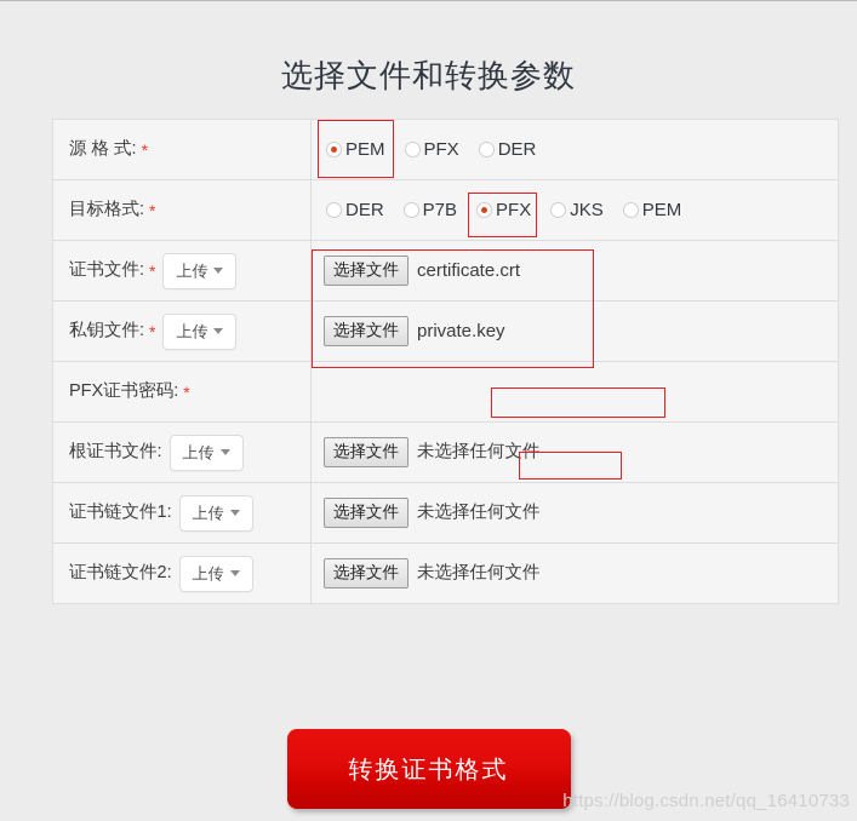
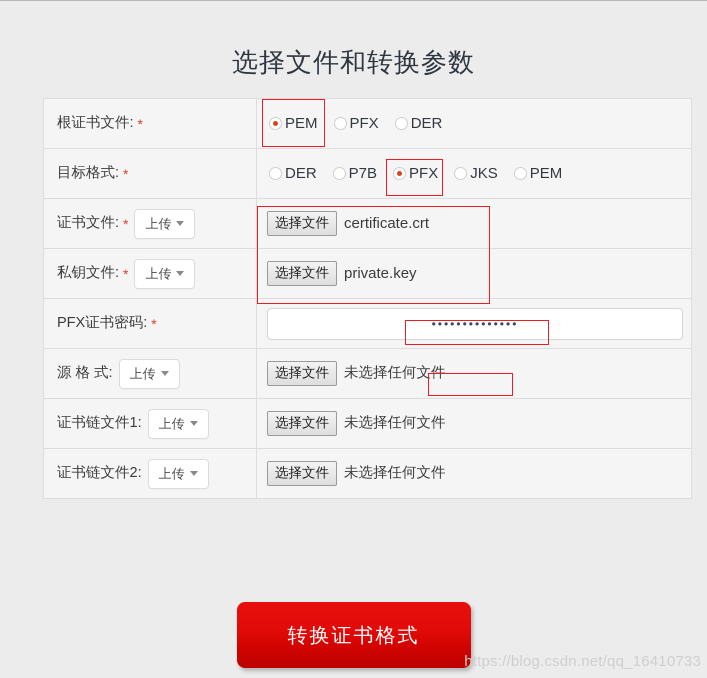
  选择文件和转换参数
- 源 格 式:
+ 根证书文件:
  *
  PEM
  PFX
  DER
  目标格式:
  *
  DER
  P7B
  PFX
  JKS
  PEM
  证书文件:
  *
  上传
  选择文件
  certificate.crt
  私钥文件:
  *
  上传
  选择文件
  private.key
  PFX证书密码:
  *
+ ••••••••••••••
- 根证书文件:
+ 源 格 式:
  上传
  选择文件
  未选择任何文件
  证书链文件1:
  上传
  选择文件
  未选择任何文件
  证书链文件2:
  上传
  选择文件
  未选择任何文件
  转换证书格式
  https://blog.csdn.net/qq_16410733
